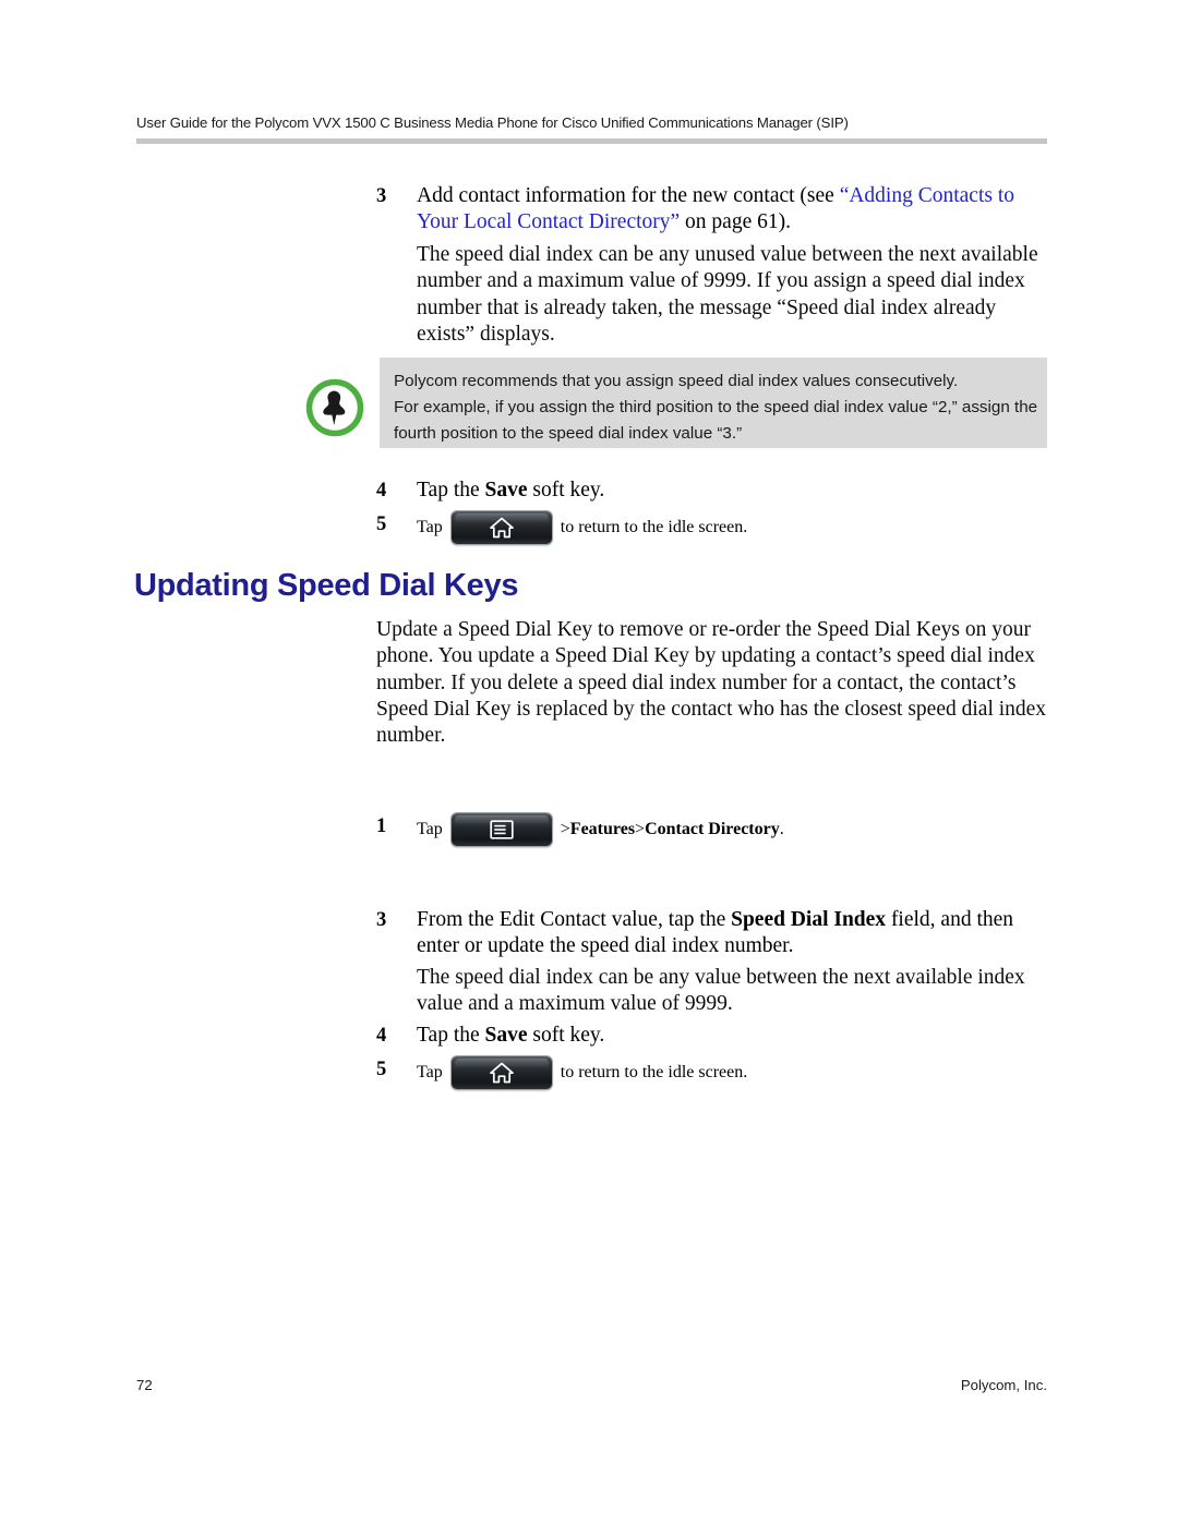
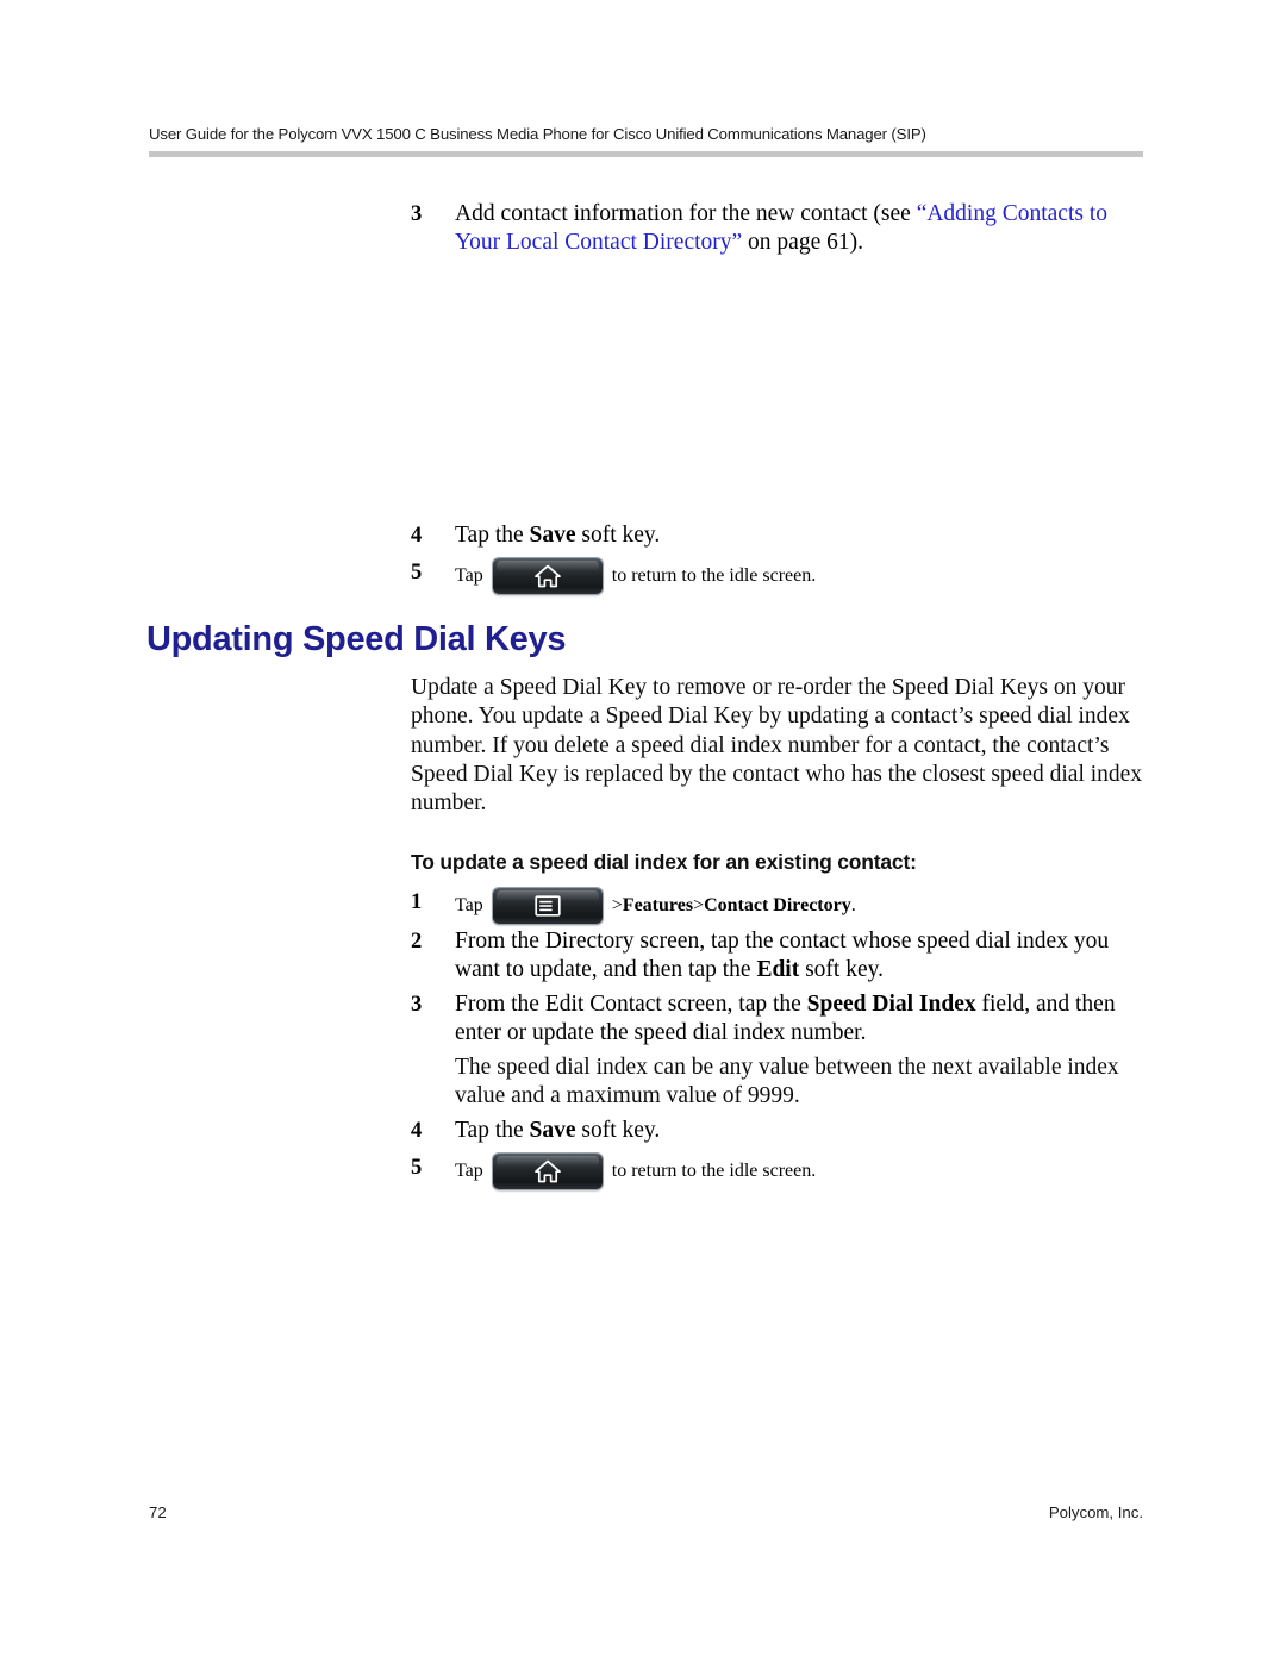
  User Guide for the Polycom VVX 1500 C Business Media Phone for Cisco Unified Communications Manager (SIP)
  3
  Add contact information for the new contact (see “Adding Contacts to Your Local Contact Directory” on page 61).
- The speed dial index can be any unused value between the next available number and a maximum value of 9999. If you assign a speed dial index number that is already taken, the message “Speed dial index already exists” displays.
- Polycom recommends that you assign speed dial index values consecutively.
- For example, if you assign the third position to the speed dial index value “2,” assign the fourth position to the speed dial index value “3.”
  4
  Tap the Save soft key.
  5
  Tap
  to return to the idle screen.
  Updating Speed Dial Keys
  Update a Speed Dial Key to remove or re-order the Speed Dial Keys on your phone. You update a Speed Dial Key by updating a contact’s speed dial index number. If you delete a speed dial index number for a contact, the contact’s Speed Dial Key is replaced by the contact who has the closest speed dial index number.
+ To update a speed dial index for an existing contact:
  1
  Tap
  >
  Features
  >
  Contact Directory
  .
+ 2
+ From the Directory screen, tap the contact whose speed dial index you want to update, and then tap the Edit soft key.
  3
- From the Edit Contact value, tap the Speed Dial Index field, and then enter or update the speed dial index number.
+ From the Edit Contact screen, tap the Speed Dial Index field, and then enter or update the speed dial index number.
  The speed dial index can be any value between the next available index value and a maximum value of 9999.
  4
  Tap the Save soft key.
  5
  Tap
  to return to the idle screen.
  72
  Polycom, Inc.
